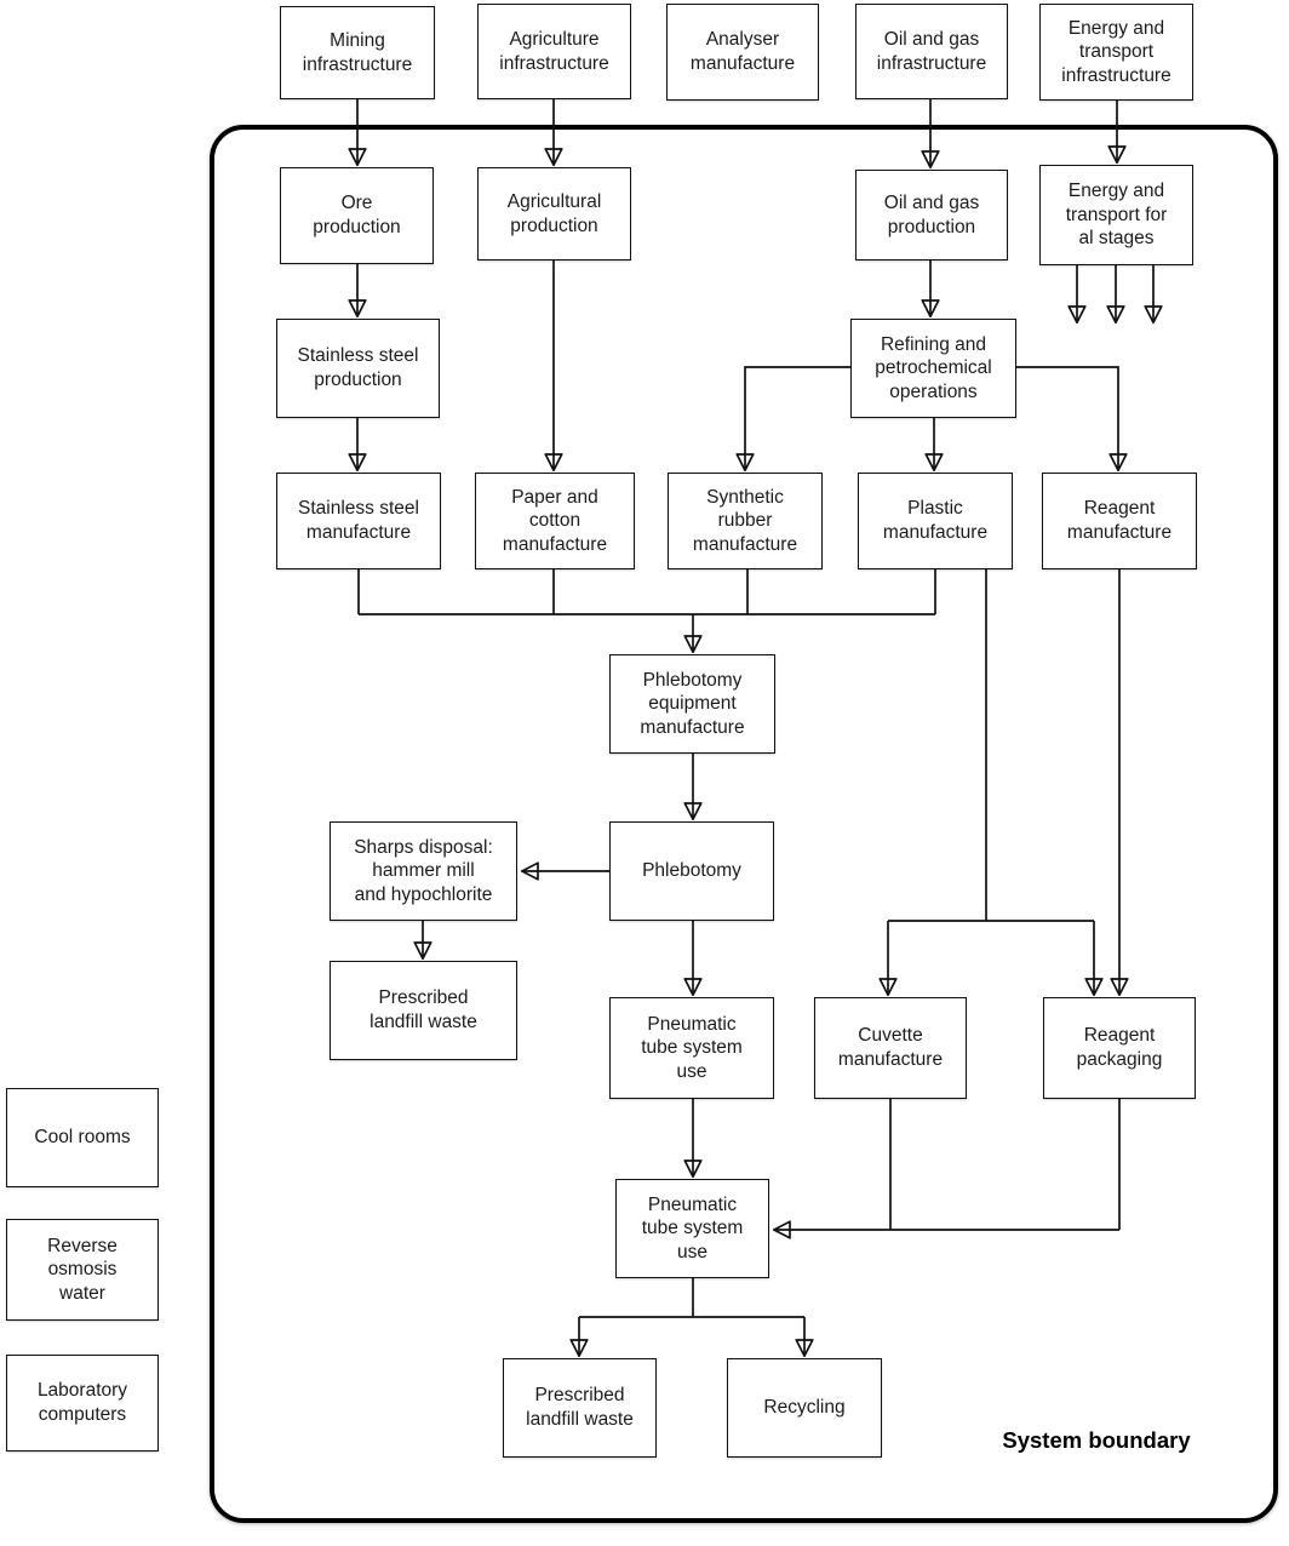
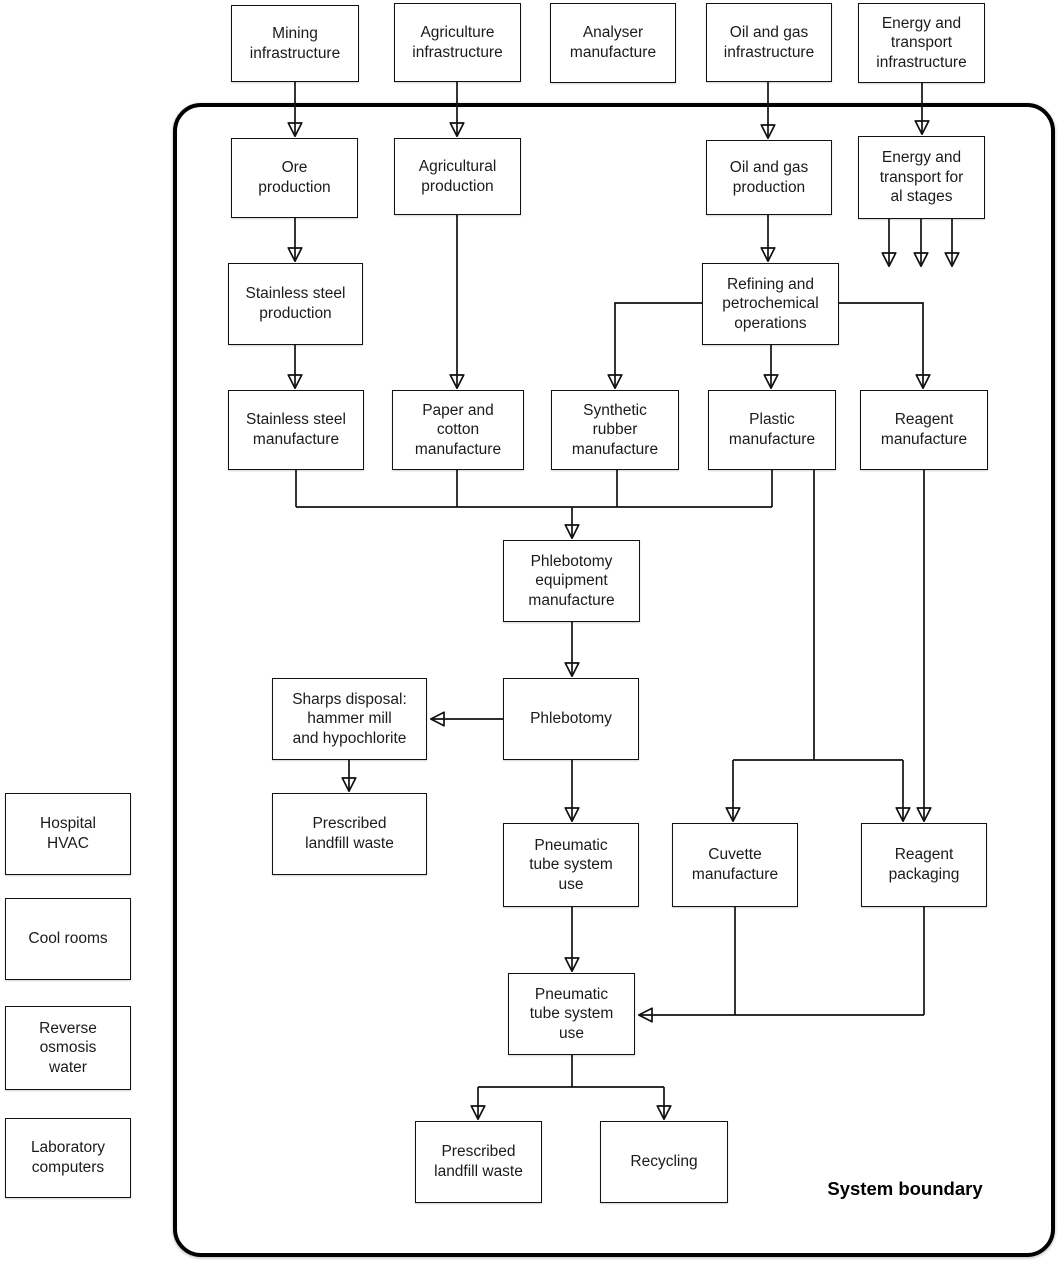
  Mining
  infrastructure
  Agriculture
  infrastructure
  Analyser
  manufacture
  Oil and gas
  infrastructure
  Energy and
  transport
  infrastructure
  Ore
  production
  Agricultural
  production
  Oil and gas
  production
  Energy and
  transport for
  al stages
  Stainless steel
  production
  Refining and
  petrochemical
  operations
  Stainless steel
  manufacture
  Paper and
  cotton
  manufacture
  Synthetic
  rubber
  manufacture
  Plastic
  manufacture
  Reagent
  manufacture
  Phlebotomy
  equipment
  manufacture
  Sharps disposal:
  hammer mill
  and hypochlorite
  Phlebotomy
  Prescribed
  landfill waste
  Pneumatic
  tube system
  use
  Cuvette
  manufacture
  Reagent
  packaging
  Pneumatic
  tube system
  use
  Prescribed
  landfill waste
  Recycling
+ Hospital
+ HVAC
  Cool rooms
  Reverse
  osmosis
  water
  Laboratory
  computers
  System boundary
